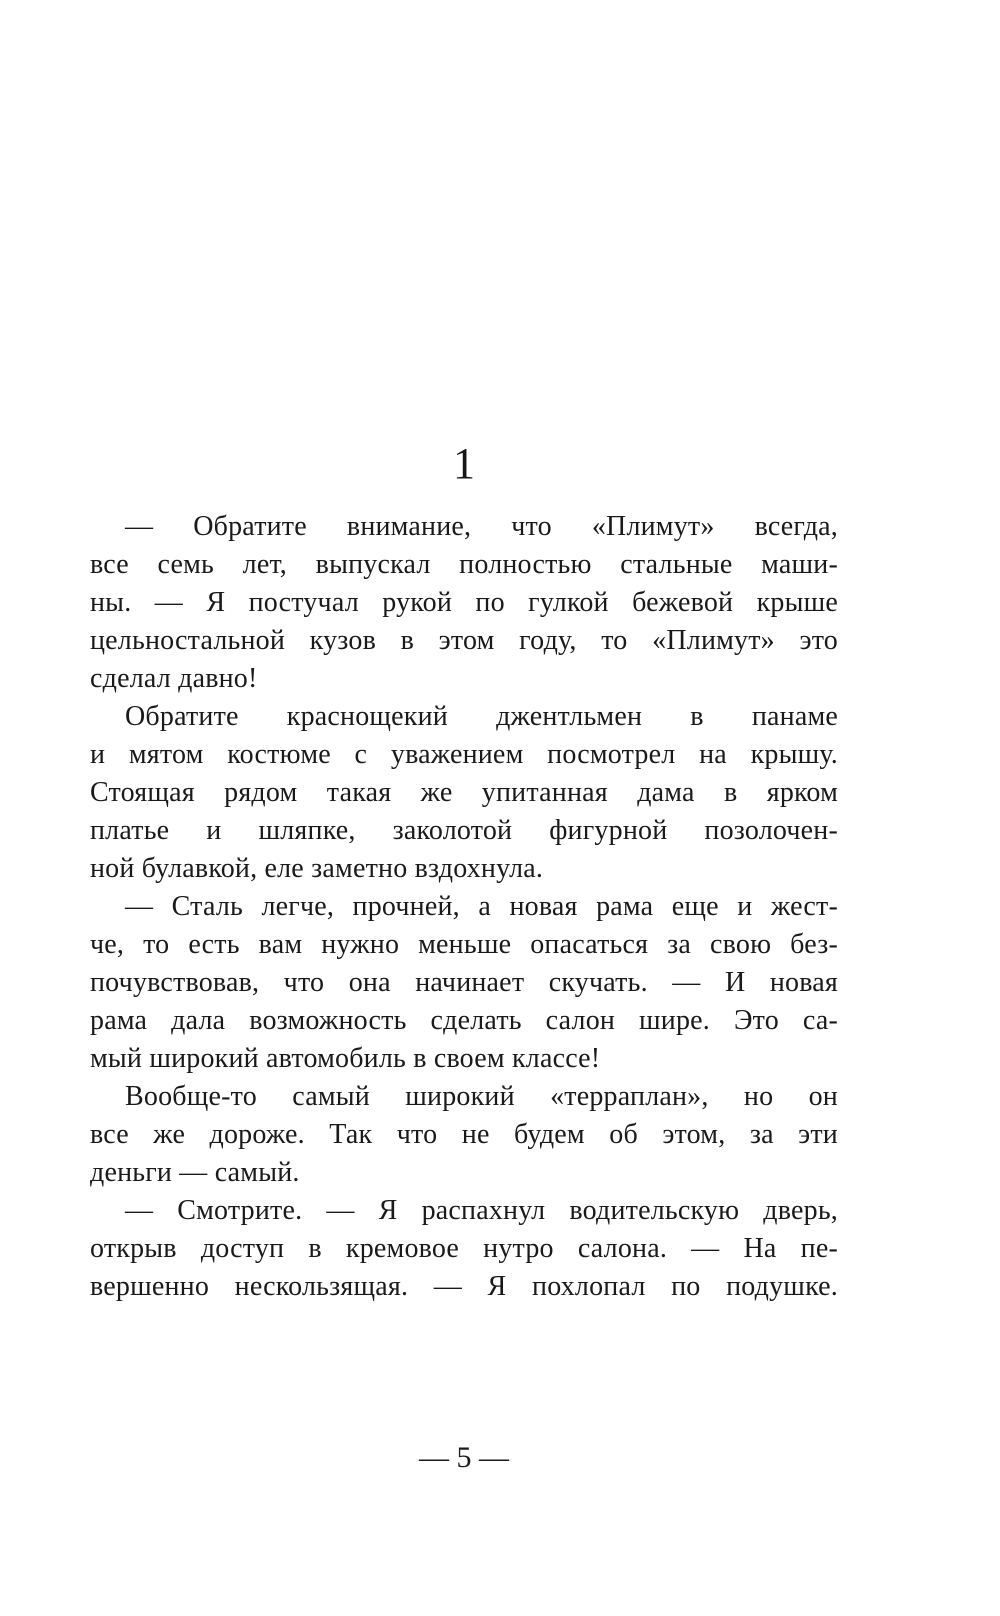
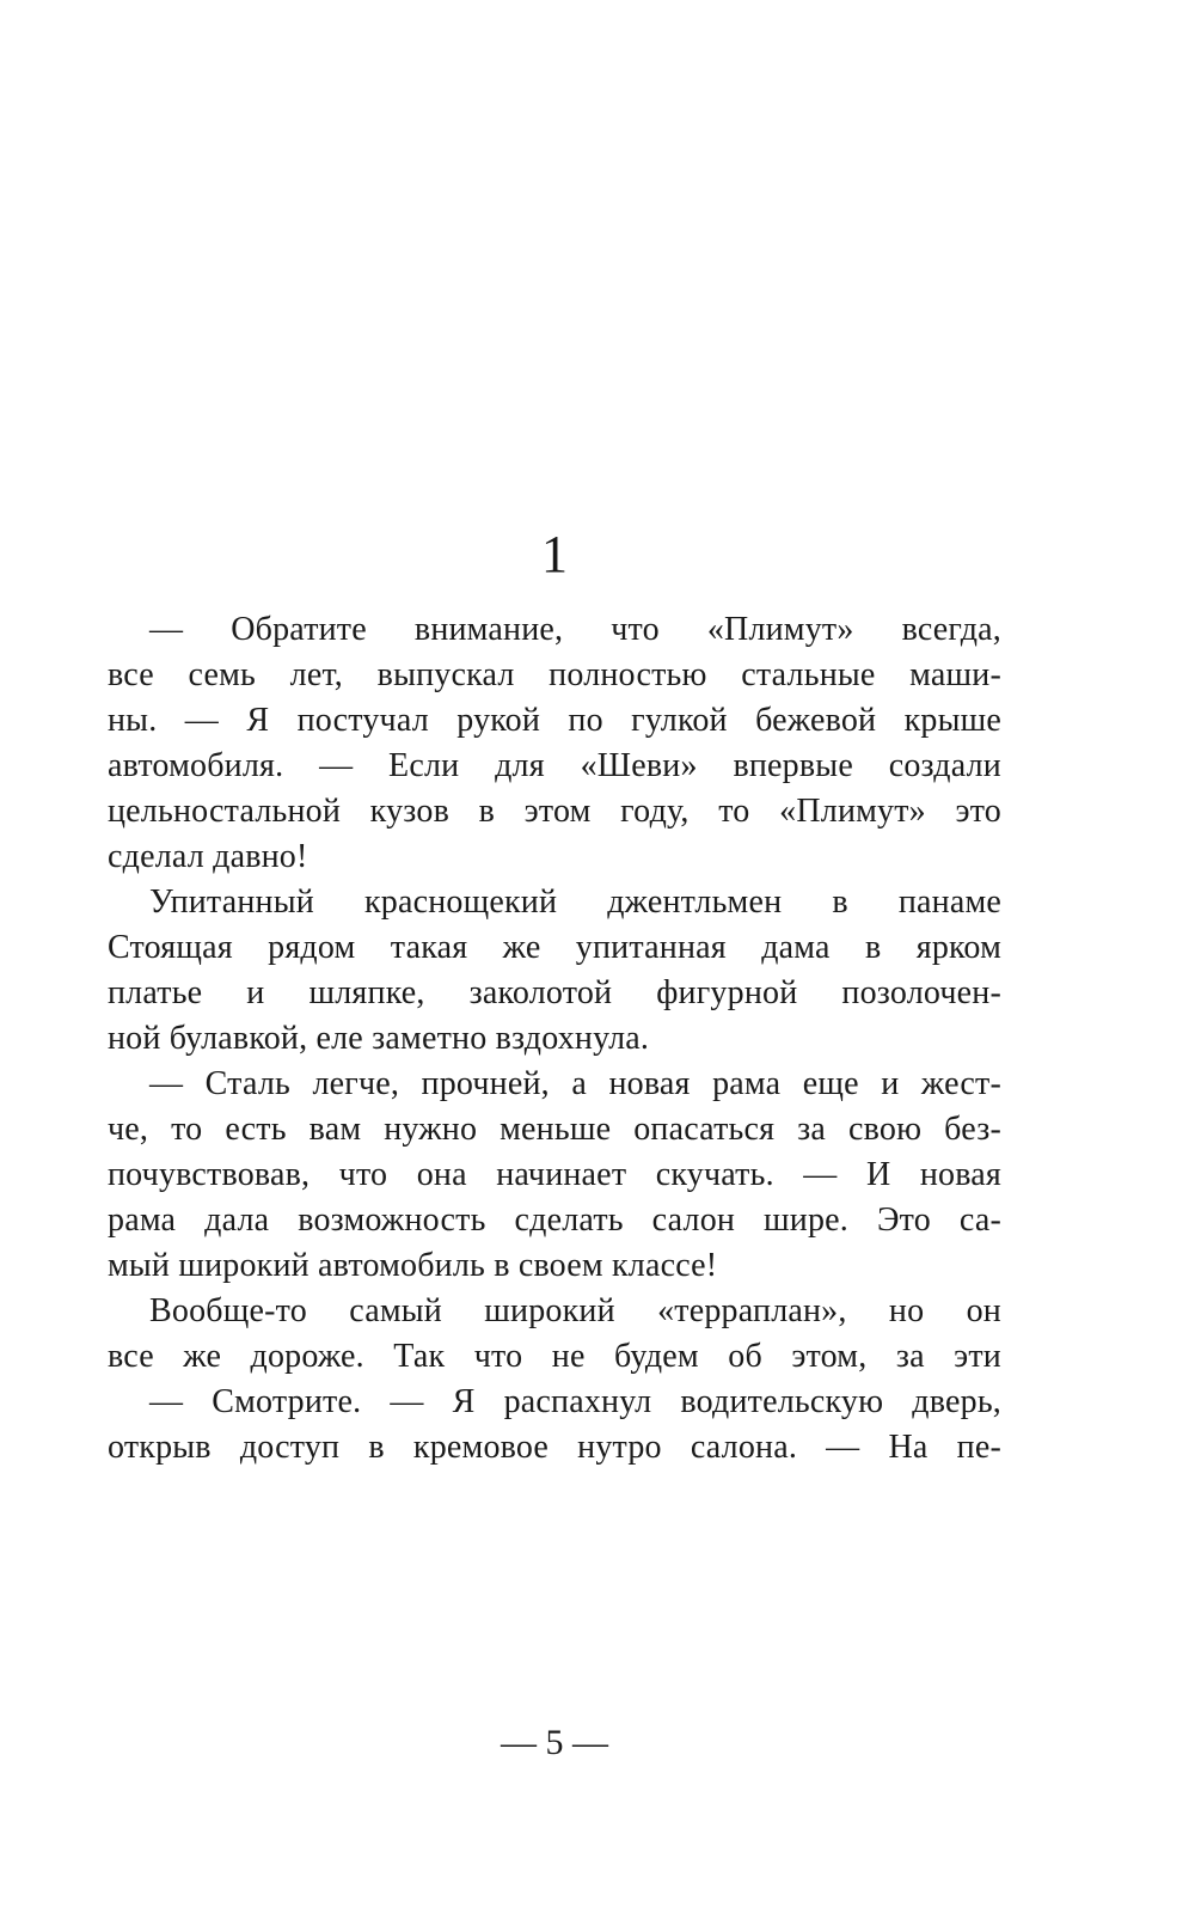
  1
  — Обратите внимание, что «Плимут» всегда,
  все семь лет, выпускал полностью стальные маши-
  ны. — Я постучал рукой по гулкой бежевой крыше
+ автомобиля. — Если для «Шеви» впервые создали
  цельностальной кузов в этом году, то «Плимут» это
  сделал давно!
- Обратите краснощекий джентльмен в панаме
+ Упитанный краснощекий джентльмен в панаме
- и мятом костюме с уважением посмотрел на крышу.
  Стоящая рядом такая же упитанная дама в ярком
  платье и шляпке, заколотой фигурной позолочен-
  ной булавкой, еле заметно вздохнула.
  — Сталь легче, прочней, а новая рама еще и жест-
  че, то есть вам нужно меньше опасаться за свою без-
  почувствовав, что она начинает скучать. — И новая
  рама дала возможность сделать салон шире. Это са-
  мый широкий автомобиль в своем классе!
  Вообще-то самый широкий «терраплан», но он
  все же дороже. Так что не будем об этом, за эти
- деньги — самый.
  — Смотрите. — Я распахнул водительскую дверь,
  открыв доступ в кремовое нутро салона. — На пе-
- вершенно нескользящая. — Я похлопал по подушке.
  — 5 —
